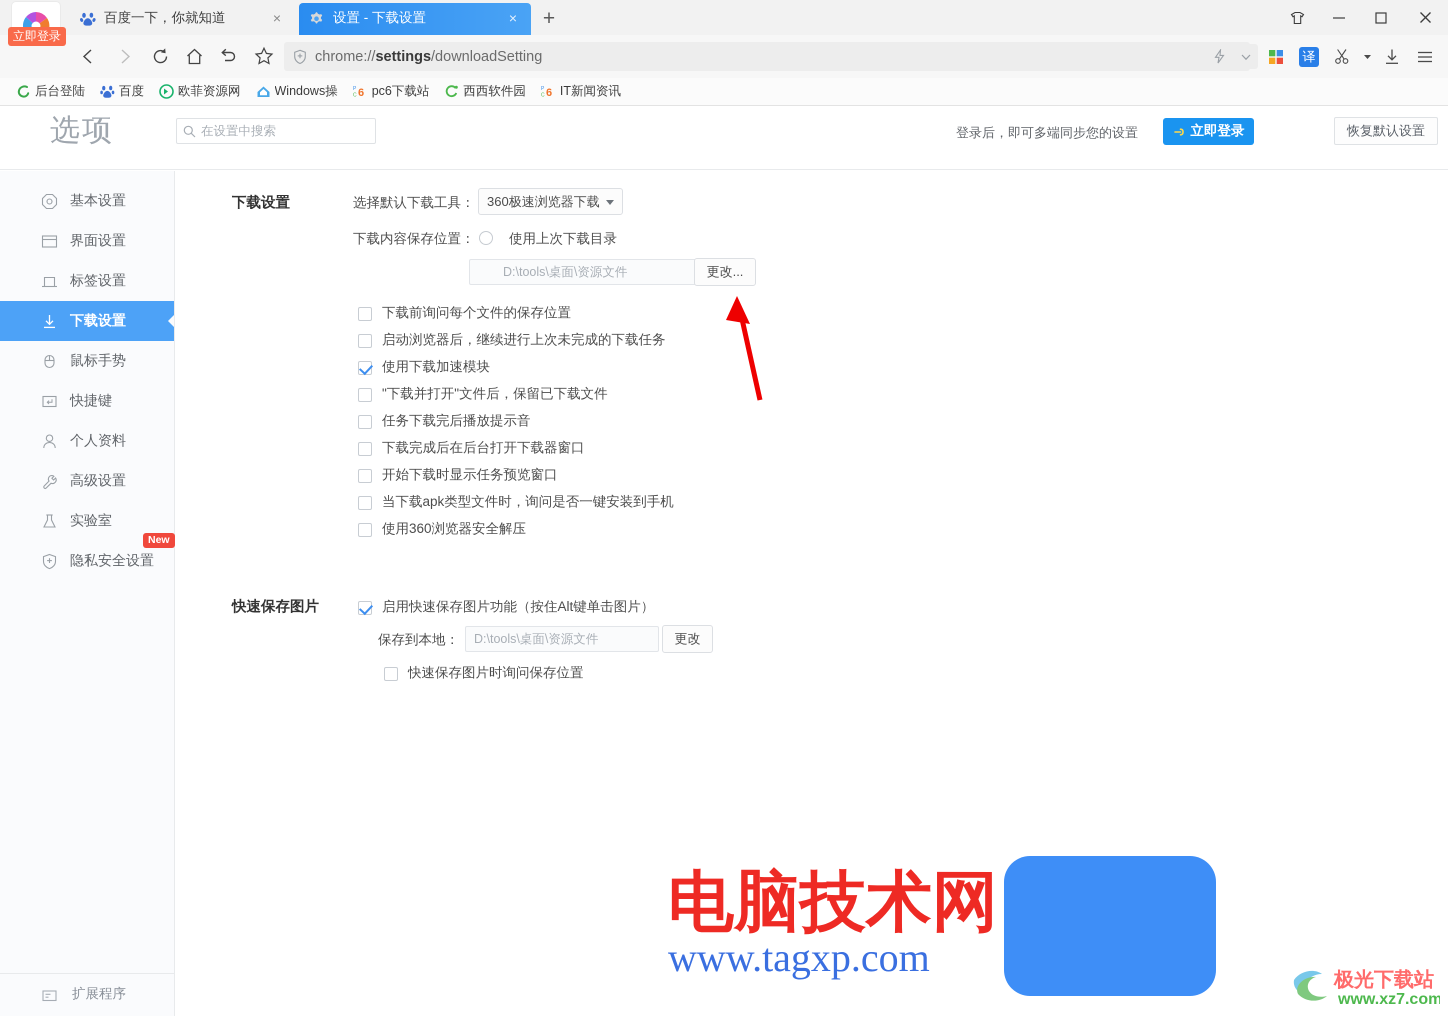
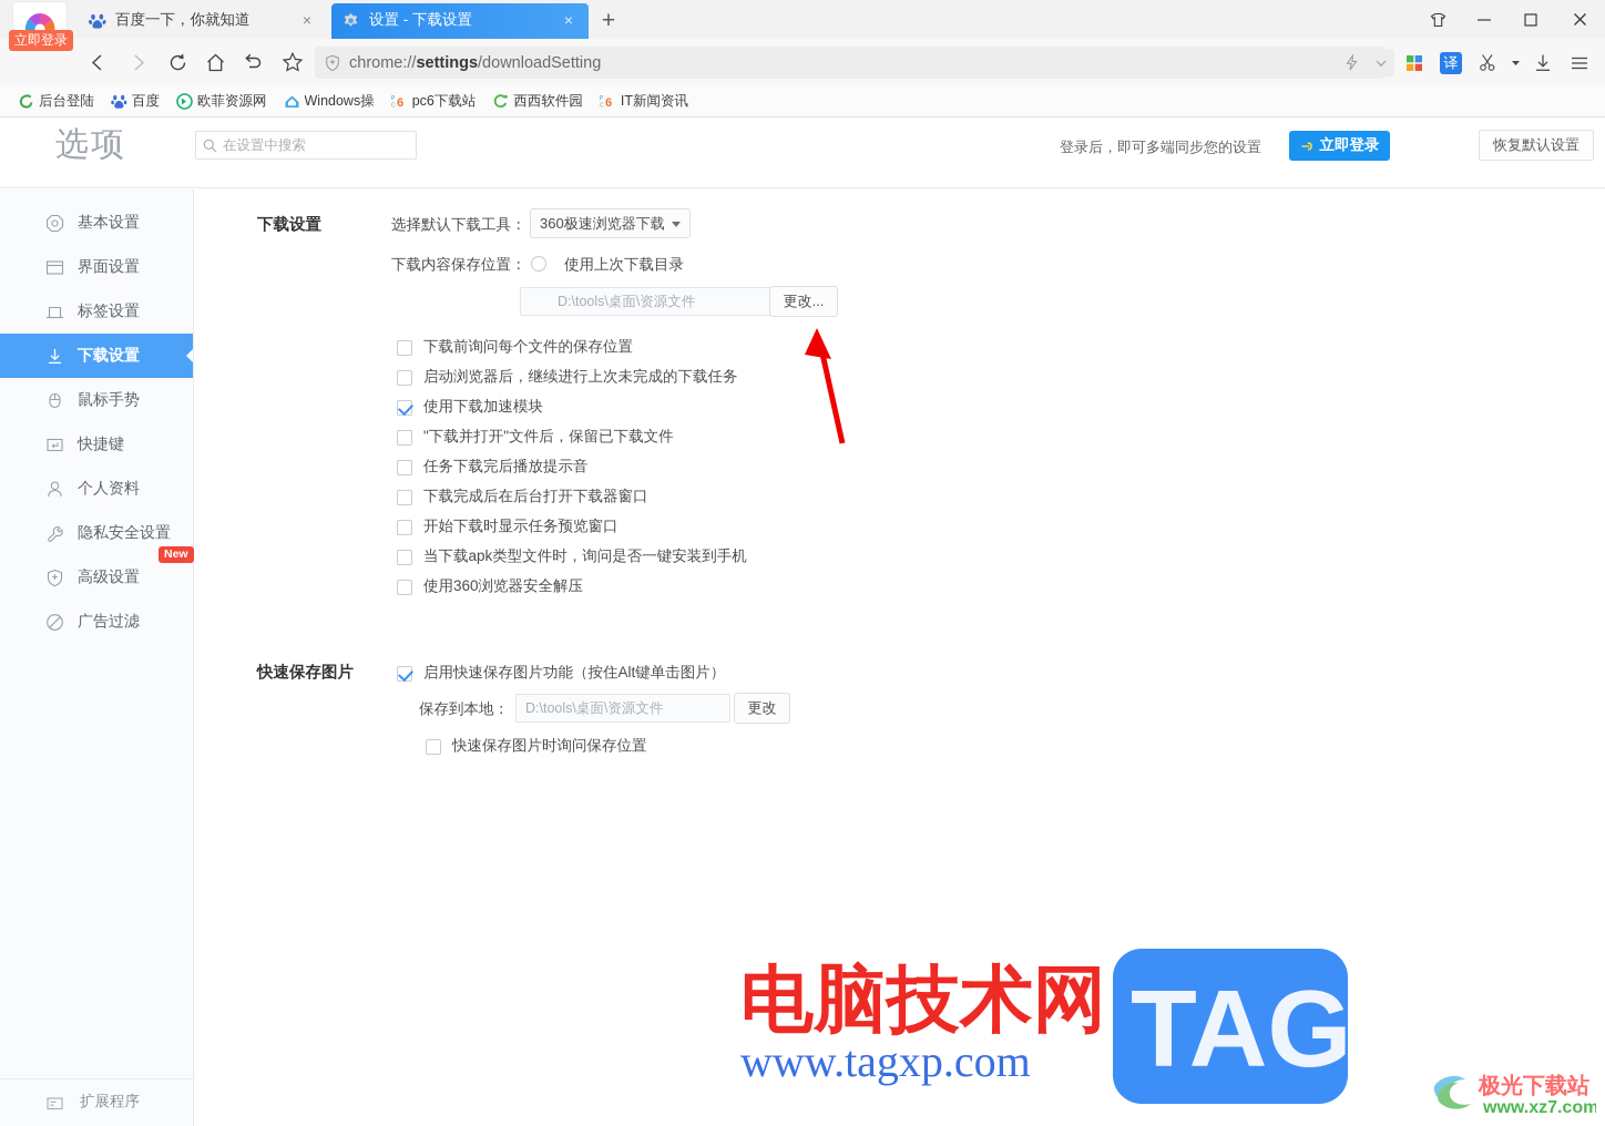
  立即登录
  百度一下，你就知道
  ×
  设置 - 下载设置
  ×
  +
  chrome://settings/downloadSetting
  译
  后台登陆
  百度
  欧菲资源网
  Windows操
  6
  pc6下载站
  西西软件园
  6
  IT新闻资讯
  选项
  在设置中搜索
  登录后，即可多端同步您的设置
  立即登录
  恢复默认设置
  基本设置
  界面设置
  标签设置
  下载设置
  鼠标手势
  快捷键
  个人资料
- 高级设置
+ 隐私安全设置
- 实验室
  New
- 隐私安全设置
+ 高级设置
+ 广告过滤
  扩展程序
  下载设置
  选择默认下载工具：
  360极速浏览器下载
  下载内容保存位置：
  使用上次下载目录
  D:\tools\桌面\资源文件
  更改...
  下载前询问每个文件的保存位置
  启动浏览器后，继续进行上次未完成的下载任务
  使用下载加速模块
  "下载并打开"文件后，保留已下载文件
  任务下载完后播放提示音
  下载完成后在后台打开下载器窗口
  开始下载时显示任务预览窗口
  当下载apk类型文件时，询问是否一键安装到手机
  使用360浏览器安全解压
  快速保存图片
  启用快速保存图片功能（按住Alt键单击图片）
  保存到本地：
  D:\tools\桌面\资源文件
  更改
  快速保存图片时询问保存位置
  电脑技术网
  www.tagxp.com
+ TAG
  极光下载站
  www.xz7.com
